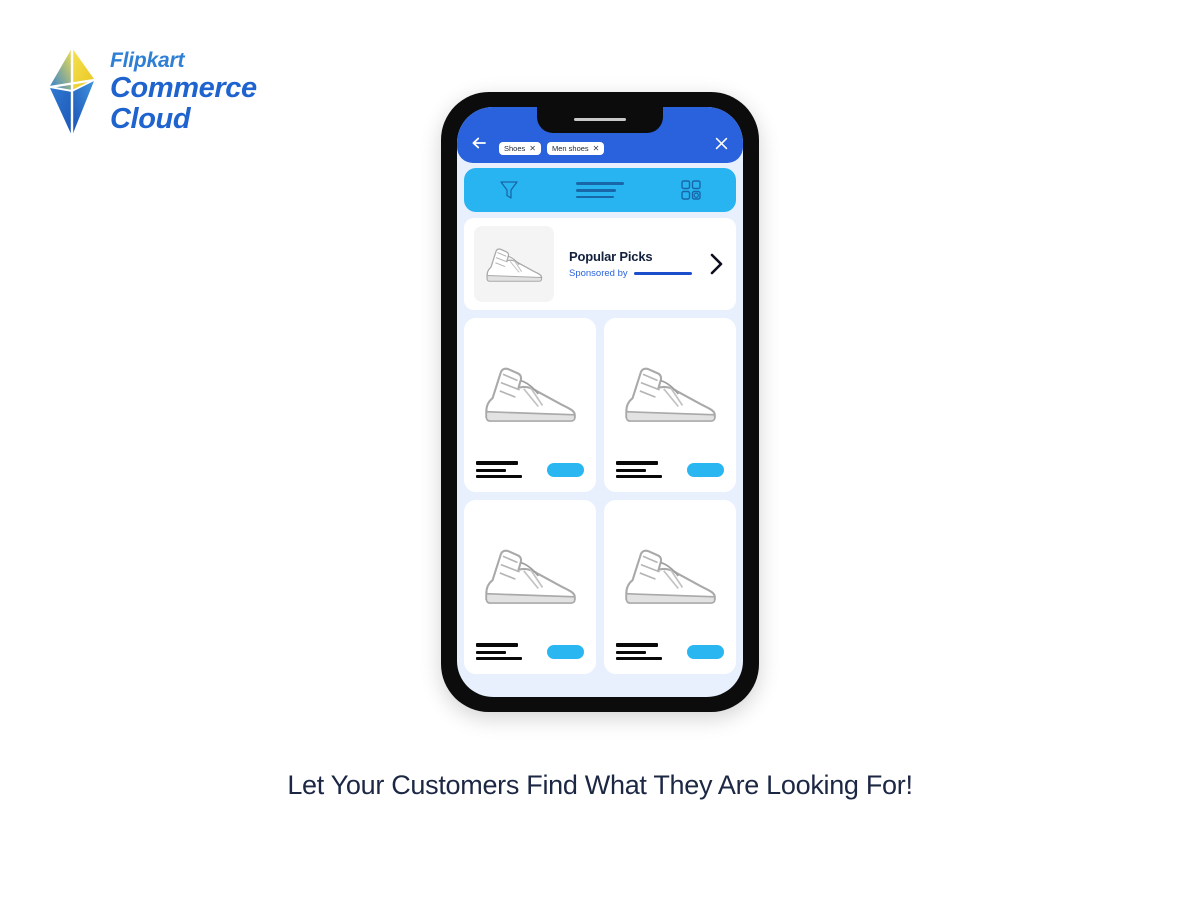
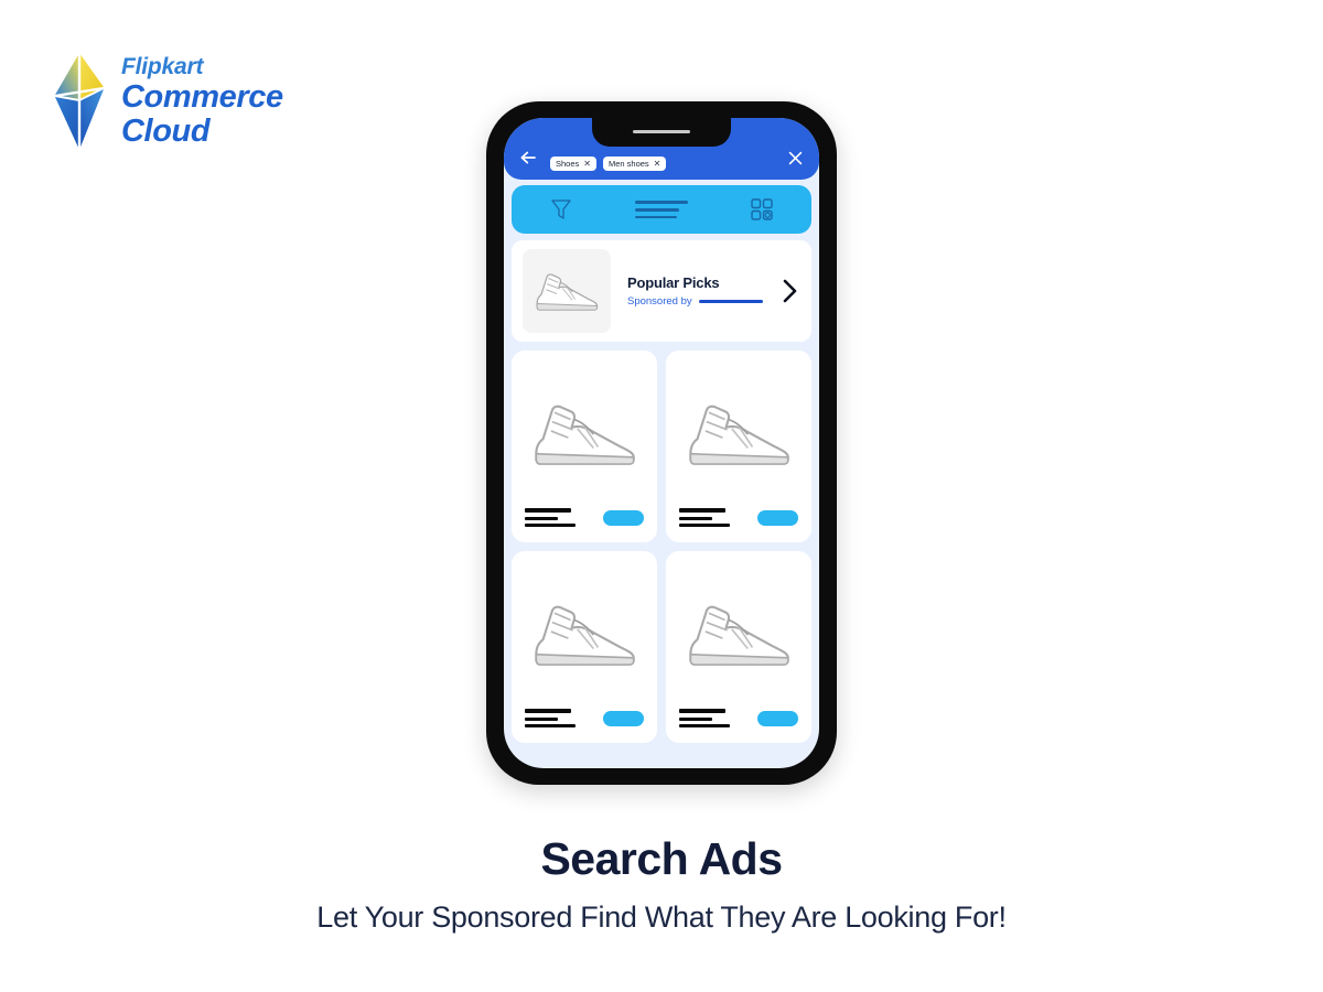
  Flipkart
  Commerce
  Cloud
  Shoes
  ✕
  Men shoes
  ✕
  Popular Picks
  Sponsored by
+ Search Ads
- Let Your Customers Find What They Are Looking For!
+ Let Your Sponsored Find What They Are Looking For!
